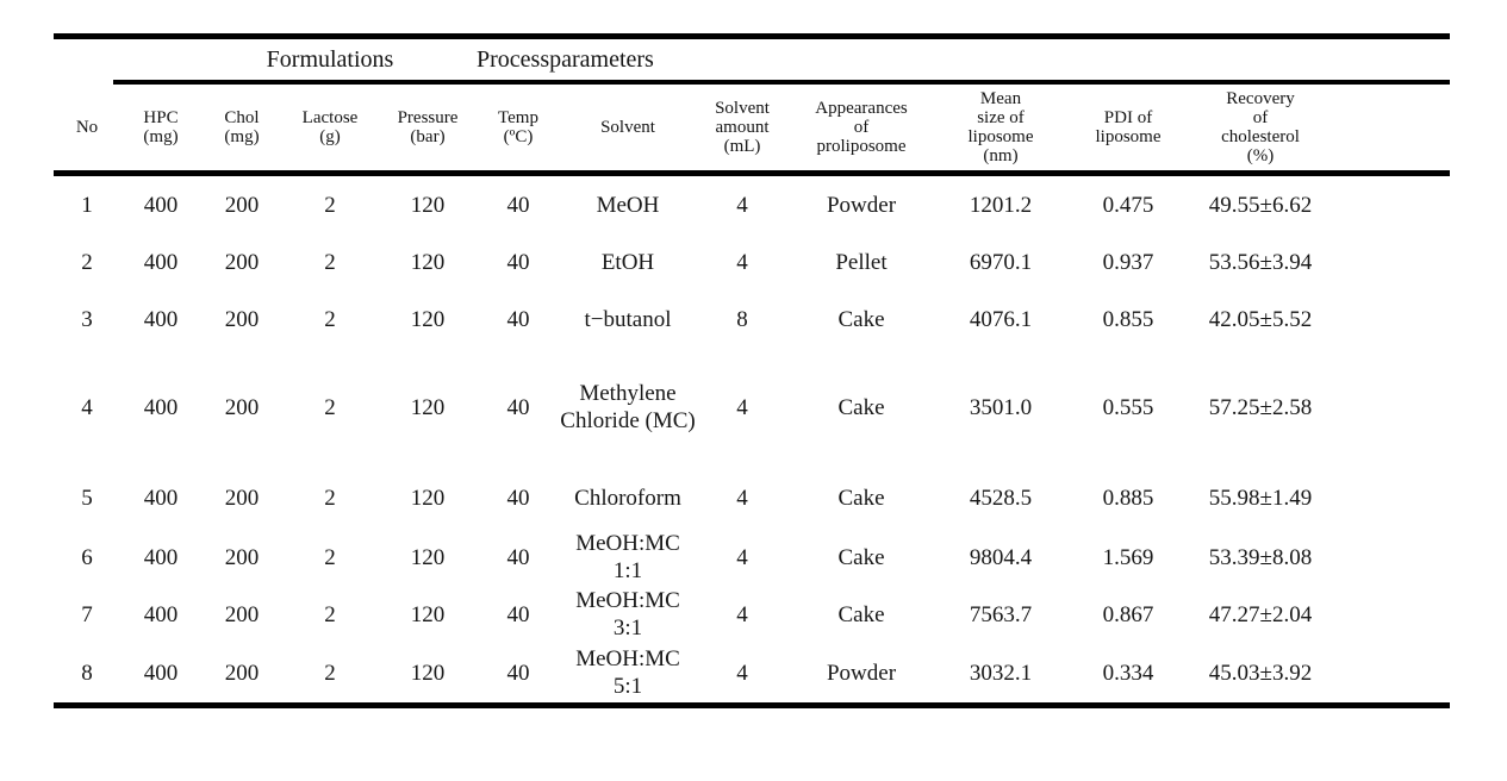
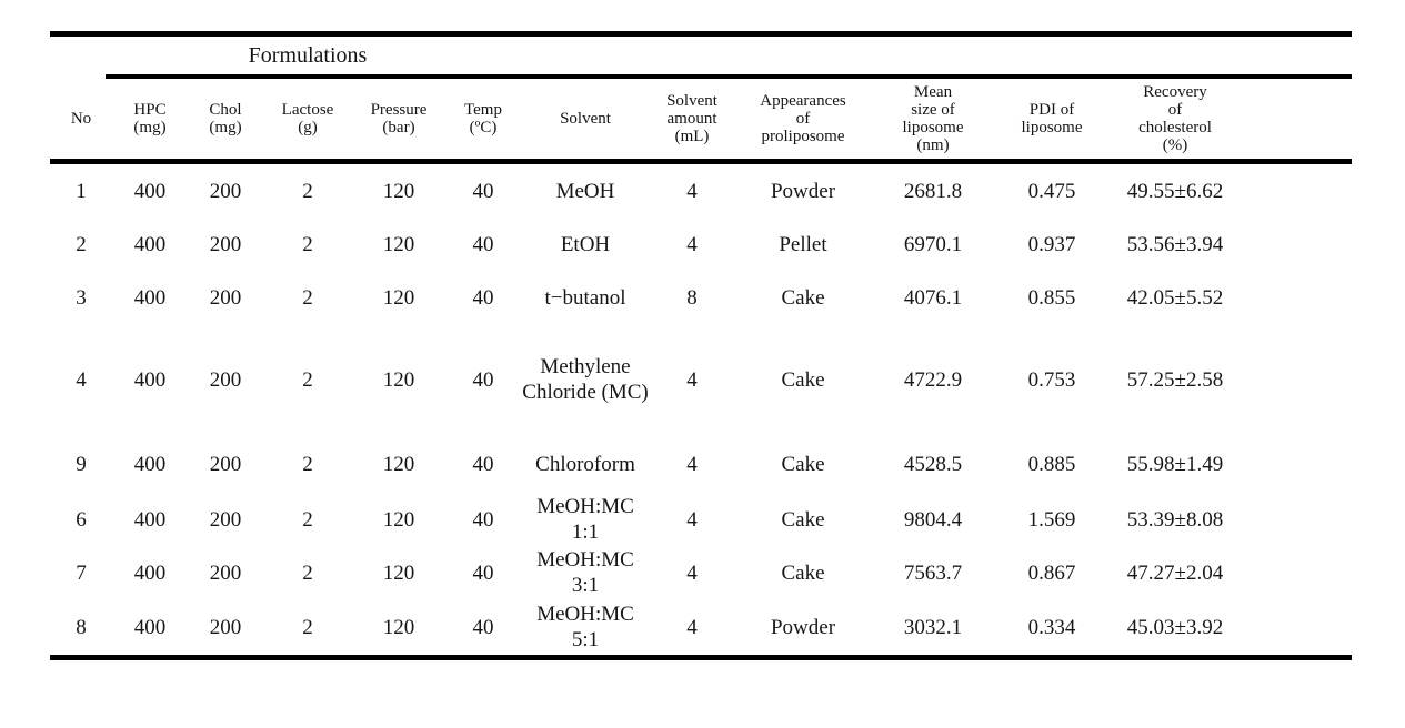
  Formulations
- Processparameters
  No
  HPC
  (mg)
  Chol
  (mg)
  Lactose
  (g)
  Pressure
  (bar)
  Temp
  (ºC)
  Solvent
  Solvent
  amount
  (mL)
  Appearances
  of
  proliposome
  Mean
  size of
  liposome
  (nm)
  PDI of
  liposome
  Recovery
  of
  cholesterol
  (%)
  1
  400
  200
  2
  120
  40
  MeOH
  4
  Powder
- 1201.2
+ 2681.8
  0.475
  49.55±6.62
  2
  400
  200
  2
  120
  40
  EtOH
  4
  Pellet
  6970.1
  0.937
  53.56±3.94
  3
  400
  200
  2
  120
  40
  t−butanol
  8
  Cake
  4076.1
  0.855
  42.05±5.52
  4
  400
  200
  2
  120
  40
  Methylene Chloride (MC)
  4
  Cake
- 3501.0
+ 4722.9
- 0.555
+ 0.753
  57.25±2.58
- 5
+ 9
  400
  200
  2
  120
  40
  Chloroform
  4
  Cake
  4528.5
  0.885
  55.98±1.49
  6
  400
  200
  2
  120
  40
  MeOH:MC 1:1
  4
  Cake
  9804.4
  1.569
  53.39±8.08
  7
  400
  200
  2
  120
  40
  MeOH:MC 3:1
  4
  Cake
  7563.7
  0.867
  47.27±2.04
  8
  400
  200
  2
  120
  40
  MeOH:MC 5:1
  4
  Powder
  3032.1
  0.334
  45.03±3.92
